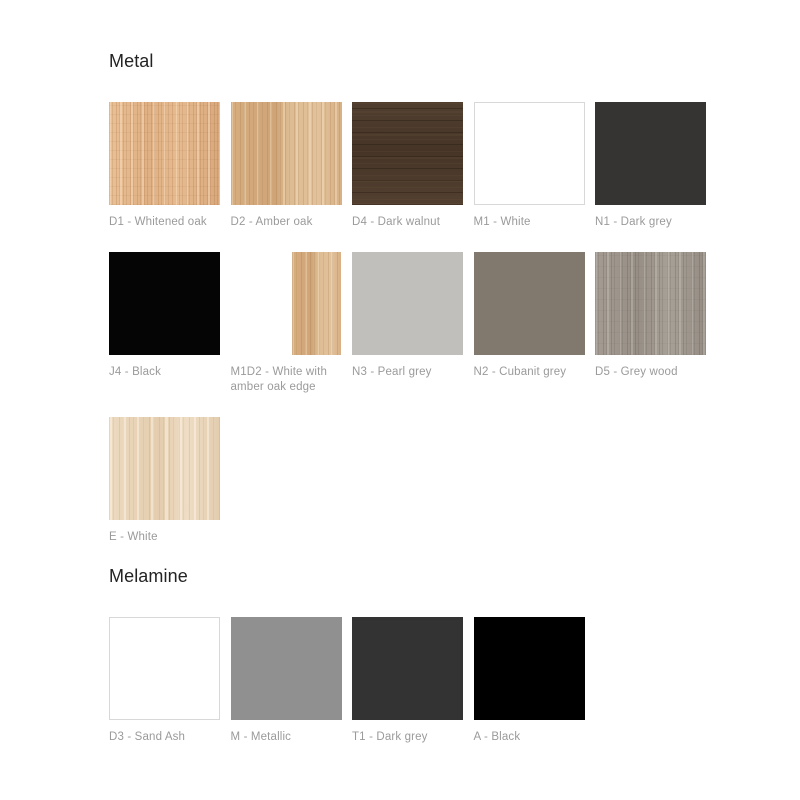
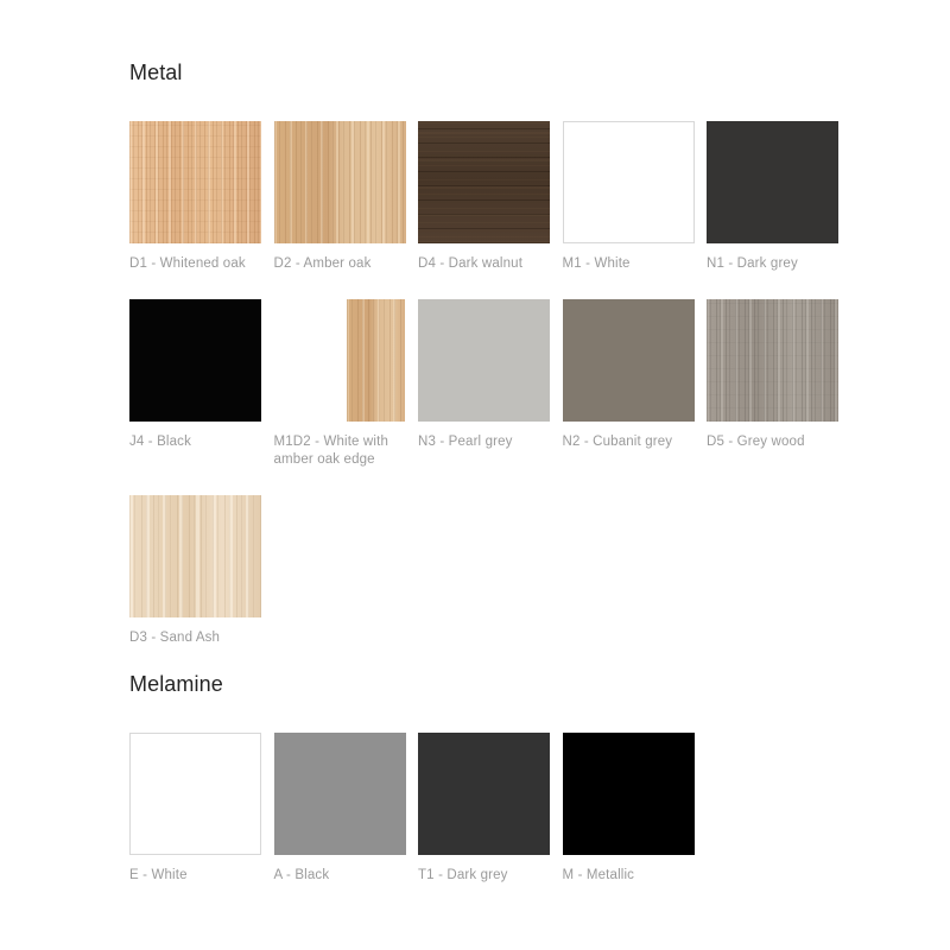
  Metal
  D1 - Whitened oak
  D2 - Amber oak
  D4 - Dark walnut
  M1 - White
  N1 - Dark grey
  J4 - Black
  M1D2 - White with amber oak edge
  N3 - Pearl grey
  N2 - Cubanit grey
  D5 - Grey wood
- E - White
+ D3 - Sand Ash
  Melamine
- D3 - Sand Ash
+ E - White
- M - Metallic
+ A - Black
  T1 - Dark grey
- A - Black
+ M - Metallic
